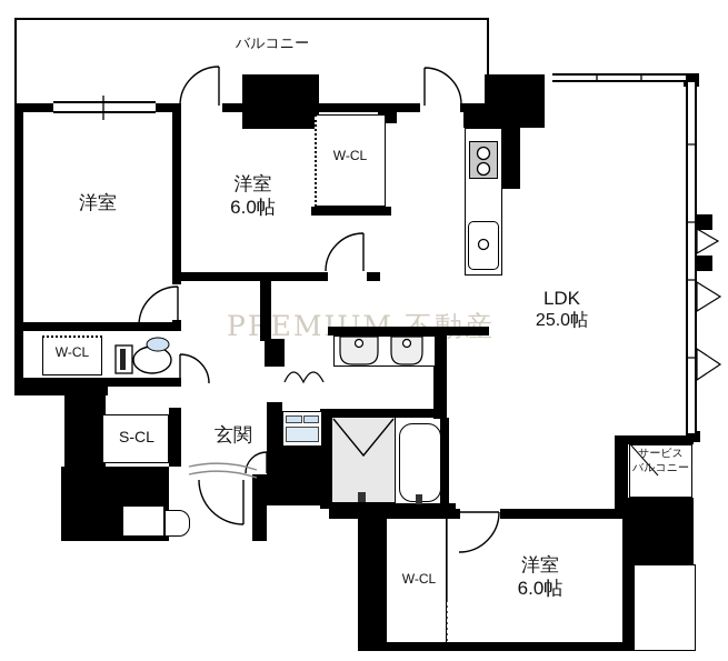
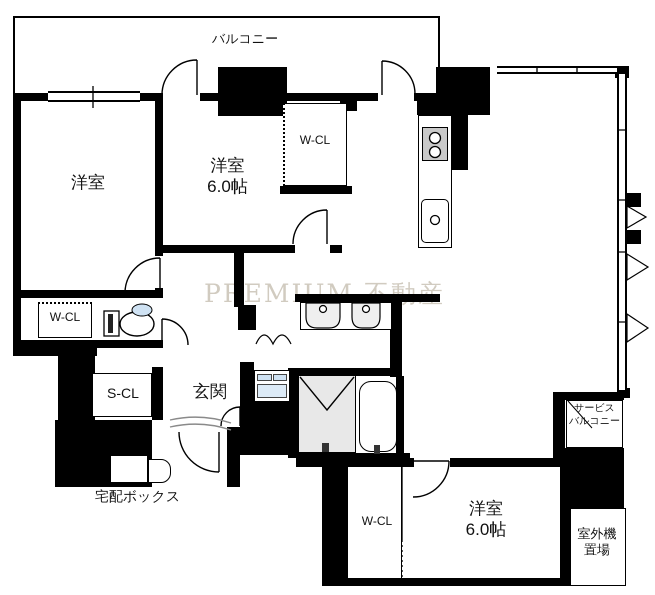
  バルコニー
  洋室
  洋室
  6.0帖
  W-CL
- LDK
- 25.0帖
  W-CL
  S-CL
  玄関
+ 宅配ボックス
  W-CL
  洋室
  6.0帖
  サービス
  バルコニー
+ 室外機
+ 置場
